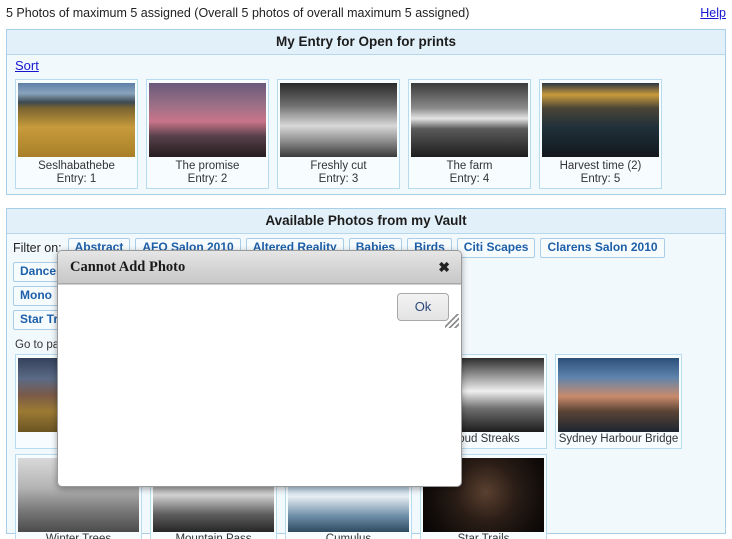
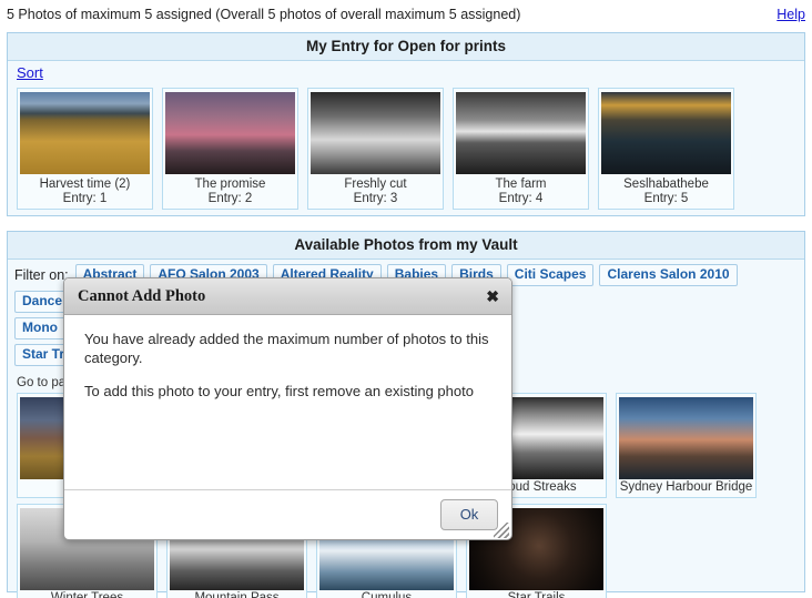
  5 Photos of maximum 5 assigned (Overall 5 photos of overall maximum 5 assigned)
  Help
  My Entry for Open for prints
  Sort
- Seslhabathebe
+ Harvest time (2)
  Entry: 1
  The promise
  Entry: 2
  Freshly cut
  Entry: 3
  The farm
  Entry: 4
- Harvest time (2)
+ Seslhabathebe
  Entry: 5
  Available Photos from my Vault
  Filter on:
  Abstract
- AFO Salon 2010
+ AFO Salon 2003
  Altered Reality
  Babies
  Birds
  Citi Scapes
  Clarens Salon 2010
  Dance
  Mono
  ud Streaks
  Sydney Harbour Bridge
  Cannot Add Photo
  ✖
+ You have already added the maximum number of photos to this category.
+ To add this photo to your entry, first remove an existing photo
  Ok
